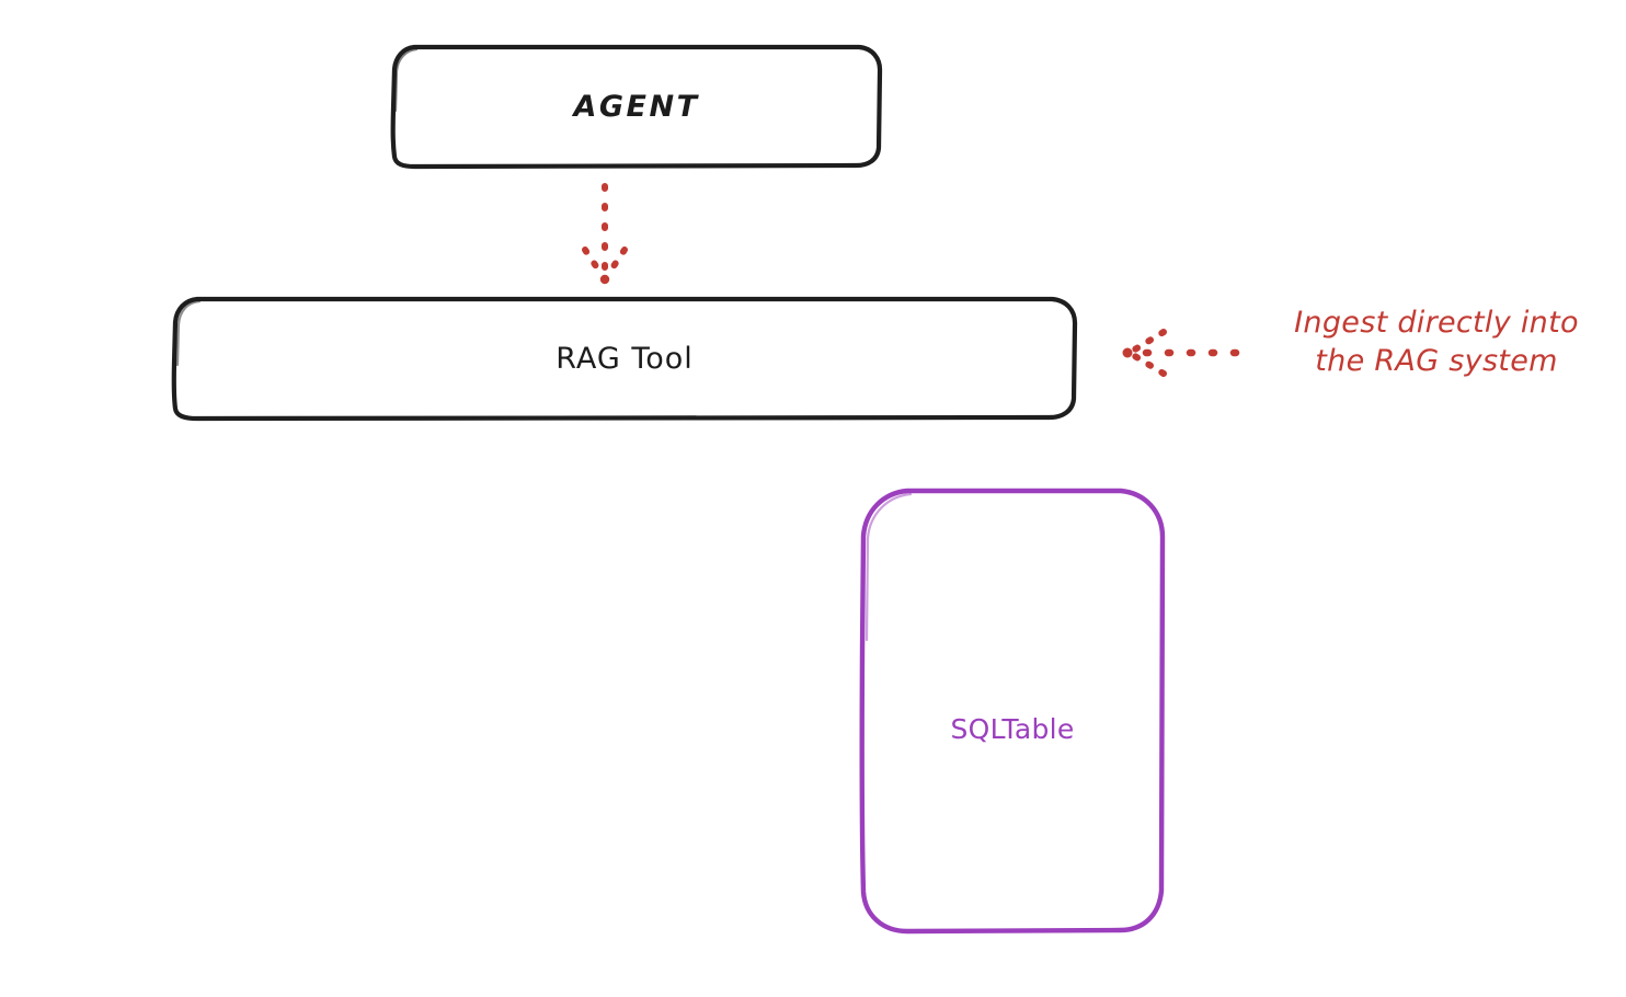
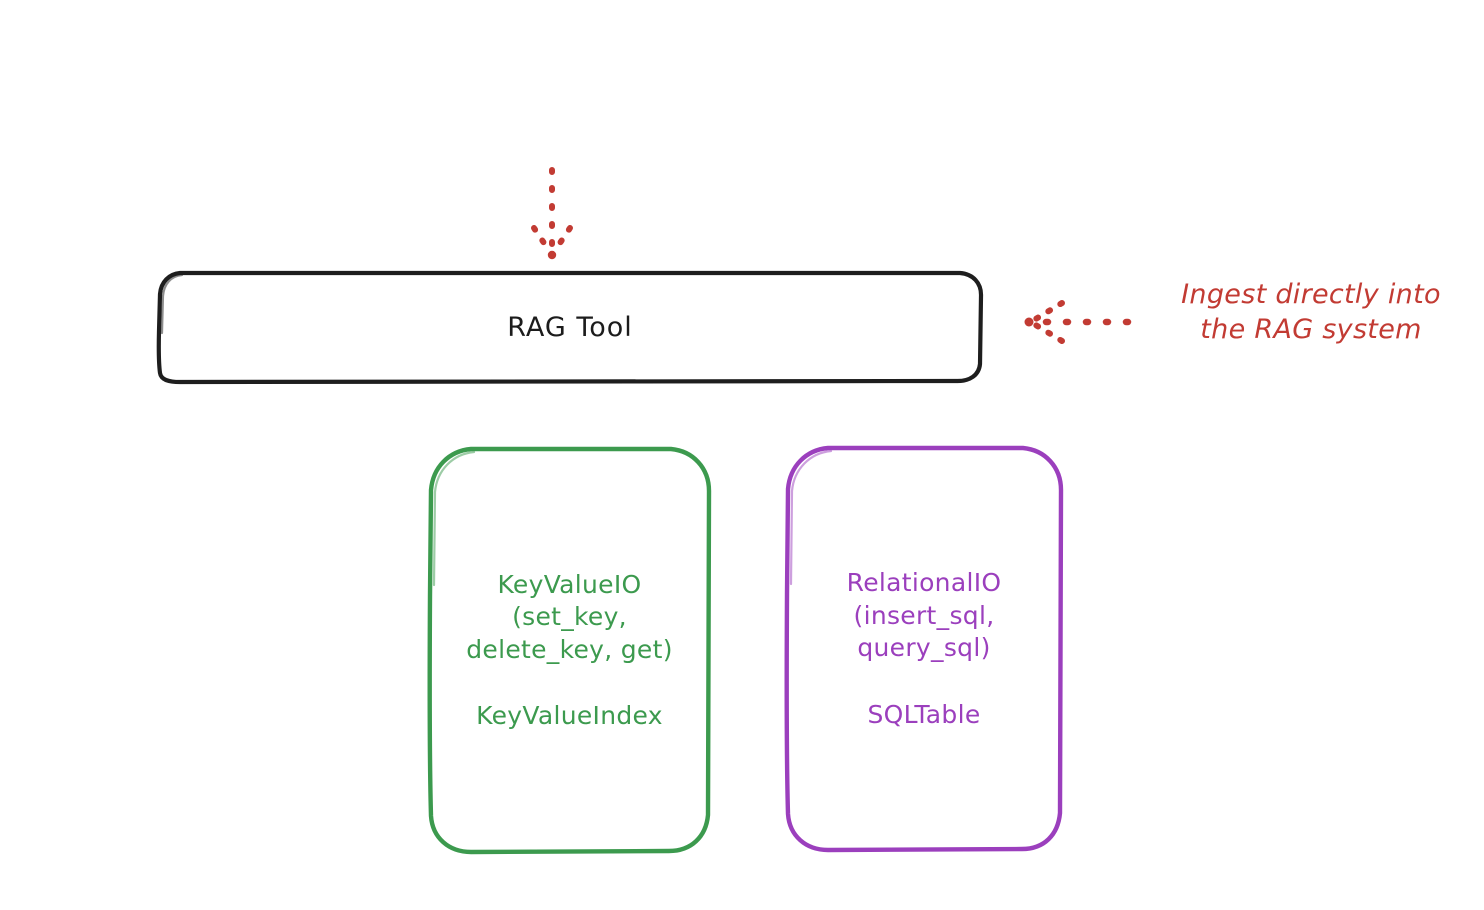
- AGENT
  RAG Tool
+ KeyValueIO
+ (set_key,
+ delete_key, get)
+ KeyValueIndex
+ RelationalIO
+ (insert_sql,
+ query_sql)
  SQLTable
  Ingest directly into
  the RAG system
